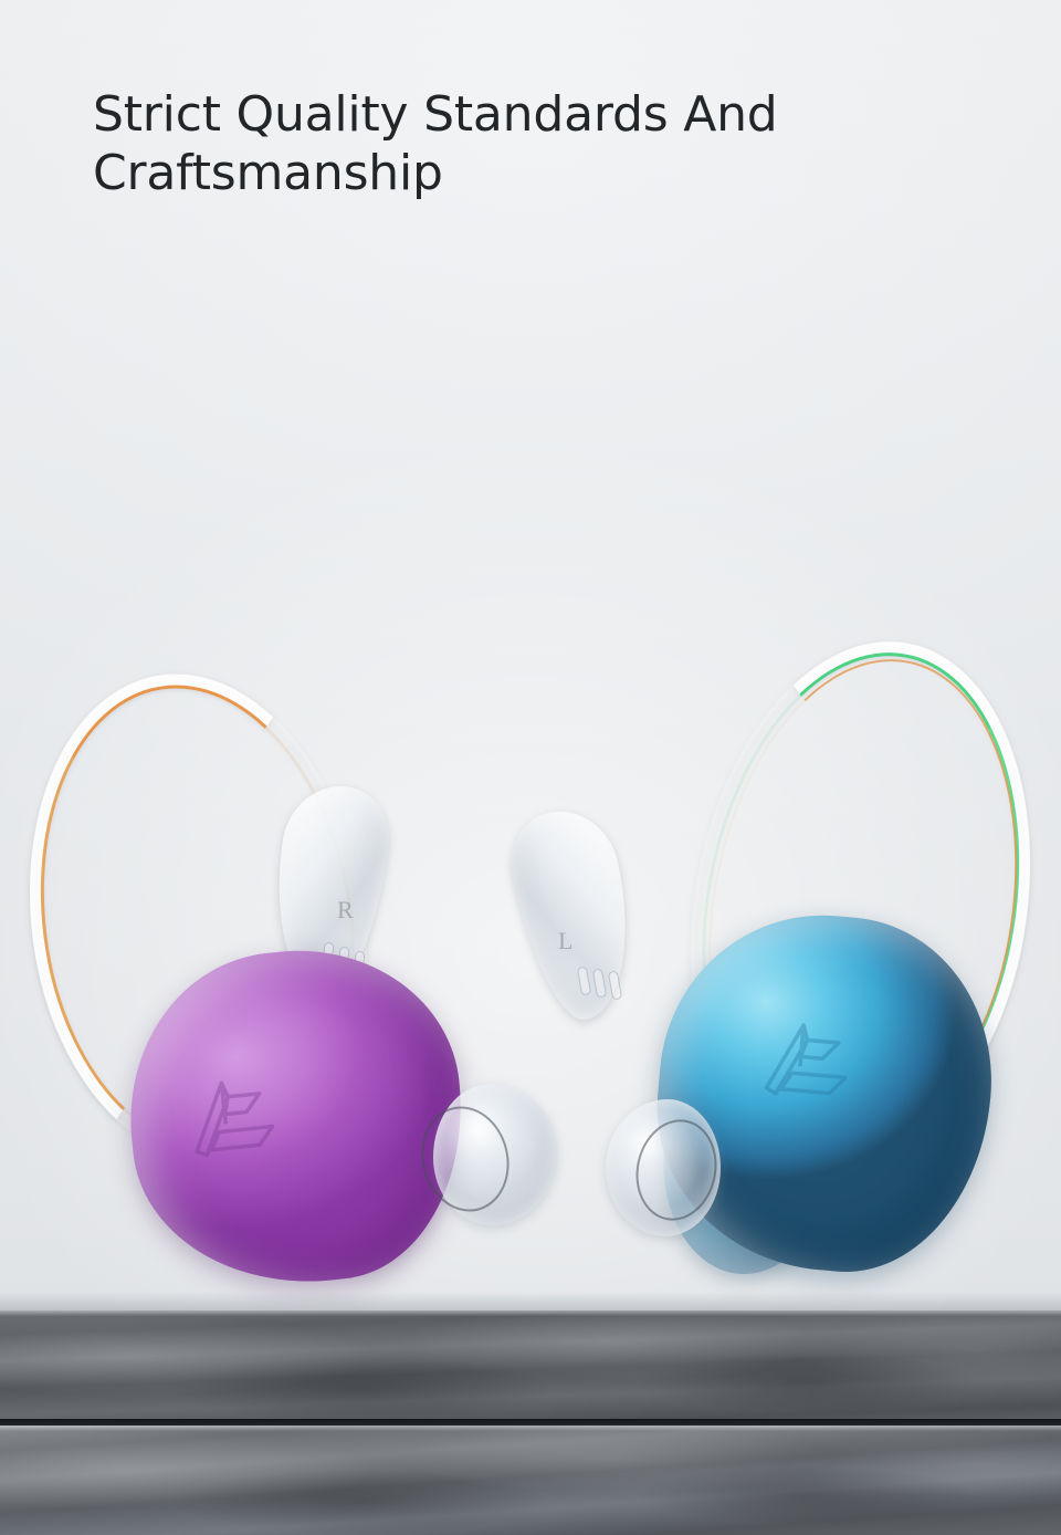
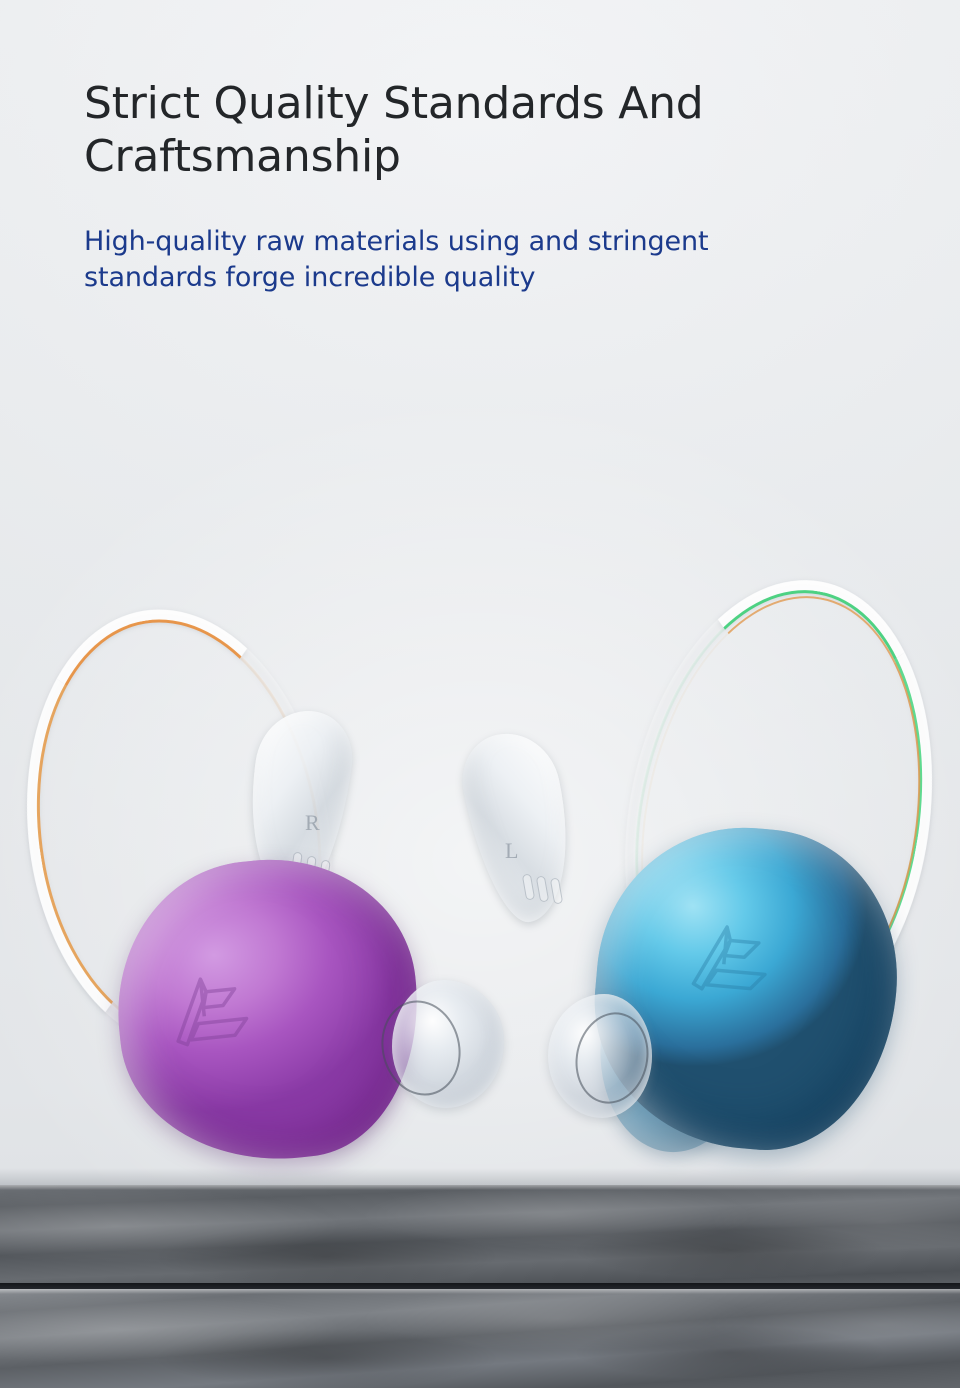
  Strict Quality Standards And
  Craftsmanship
+ High-quality raw materials using and stringent
+ standards forge incredible quality
  R
  L
